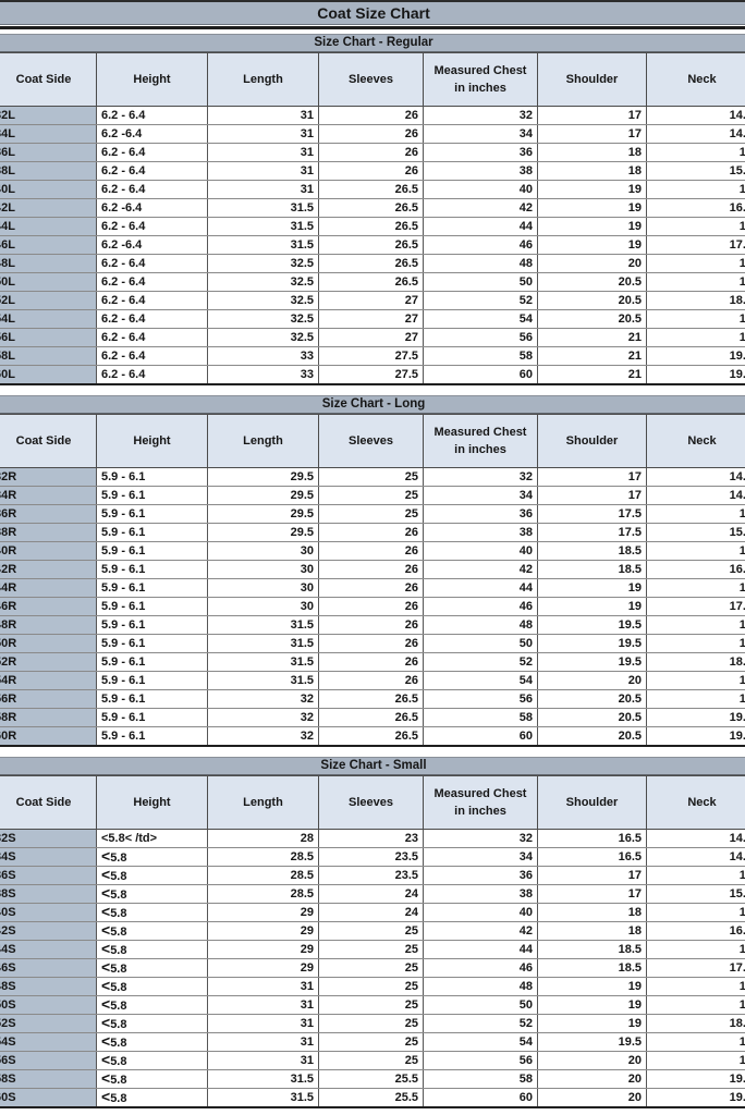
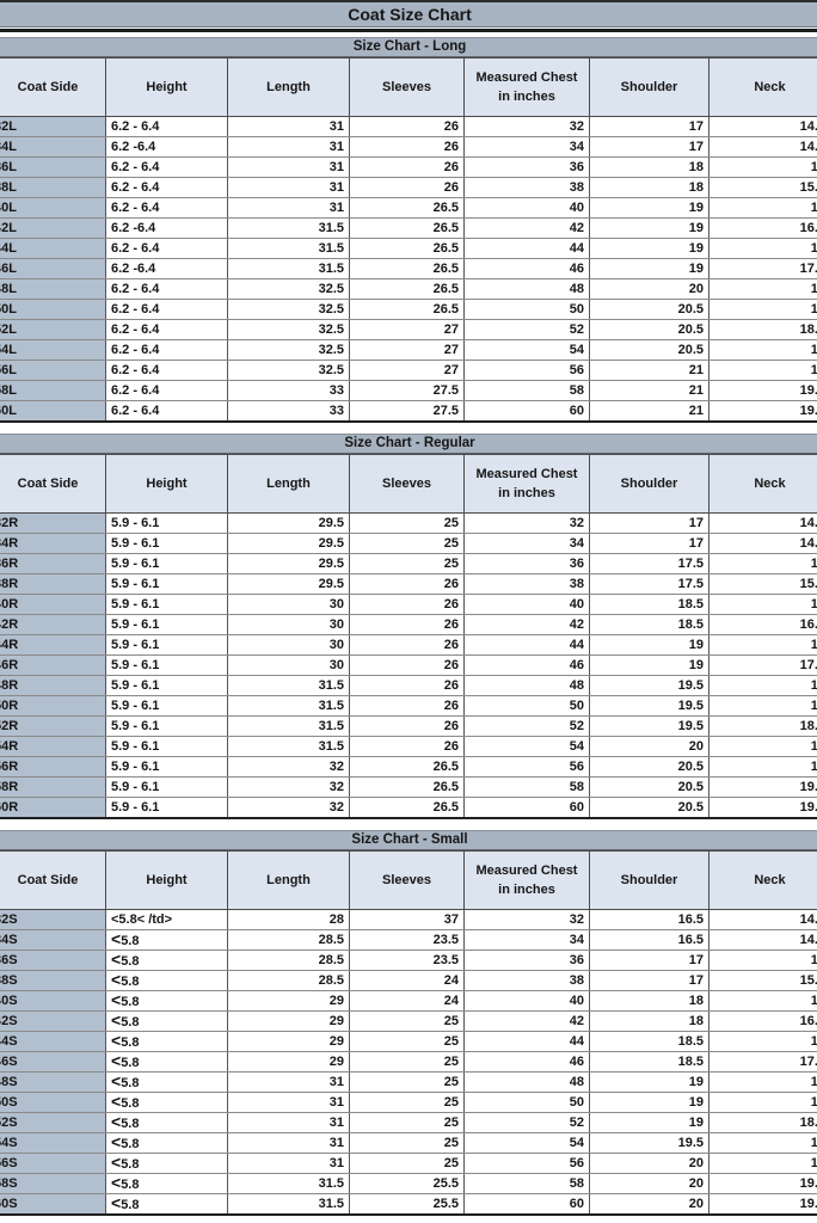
  Coat Size Chart
- Size Chart - Regular
+ Size Chart - Long
  Coat Side	Height	Length	Sleeves	Measured Chest in inches	Shoulder	Neck
  2L	6.2 - 6.4	31	26	32	17	14.
  4L	6.2 -6.4	31	26	34	17	14.
  6L	6.2 - 6.4	31	26	36	18	1
  8L	6.2 - 6.4	31	26	38	18	15.
  0L	6.2 - 6.4	31	26.5	40	19	1
  2L	6.2 -6.4	31.5	26.5	42	19	16.
  4L	6.2 - 6.4	31.5	26.5	44	19	1
  6L	6.2 -6.4	31.5	26.5	46	19	17.
  8L	6.2 - 6.4	32.5	26.5	48	20	1
  0L	6.2 - 6.4	32.5	26.5	50	20.5	1
  2L	6.2 - 6.4	32.5	27	52	20.5	18.
  4L	6.2 - 6.4	32.5	27	54	20.5	1
  6L	6.2 - 6.4	32.5	27	56	21	1
  8L	6.2 - 6.4	33	27.5	58	21	19.
  0L	6.2 - 6.4	33	27.5	60	21	19.
- Size Chart - Long
+ Size Chart - Regular
  Coat Side	Height	Length	Sleeves	Measured Chest in inches	Shoulder	Neck
  2R	5.9 - 6.1	29.5	25	32	17	14.
  4R	5.9 - 6.1	29.5	25	34	17	14.
  6R	5.9 - 6.1	29.5	25	36	17.5	1
  8R	5.9 - 6.1	29.5	26	38	17.5	15.
  0R	5.9 - 6.1	30	26	40	18.5	1
  2R	5.9 - 6.1	30	26	42	18.5	16.
  4R	5.9 - 6.1	30	26	44	19	1
  6R	5.9 - 6.1	30	26	46	19	17.
  8R	5.9 - 6.1	31.5	26	48	19.5	1
  0R	5.9 - 6.1	31.5	26	50	19.5	1
  2R	5.9 - 6.1	31.5	26	52	19.5	18.
  4R	5.9 - 6.1	31.5	26	54	20	1
  6R	5.9 - 6.1	32	26.5	56	20.5	1
  8R	5.9 - 6.1	32	26.5	58	20.5	19.
  0R	5.9 - 6.1	32	26.5	60	20.5	19.
  Size Chart - Small
  Coat Side	Height	Length	Sleeves	Measured Chest in inches	Shoulder	Neck
- 2S	<5.8< /td>	28	23	32	16.5	14.
+ 2S	<5.8< /td>	28	37	32	16.5	14.
  4S	<5.8	28.5	23.5	34	16.5	14.
  6S	<5.8	28.5	23.5	36	17	1
  8S	<5.8	28.5	24	38	17	15.
  0S	<5.8	29	24	40	18	1
  2S	<5.8	29	25	42	18	16.
  4S	<5.8	29	25	44	18.5	1
  6S	<5.8	29	25	46	18.5	17.
  8S	<5.8	31	25	48	19	1
  0S	<5.8	31	25	50	19	1
  2S	<5.8	31	25	52	19	18.
  4S	<5.8	31	25	54	19.5	1
  6S	<5.8	31	25	56	20	1
  8S	<5.8	31.5	25.5	58	20	19.
  0S	<5.8	31.5	25.5	60	20	19.
